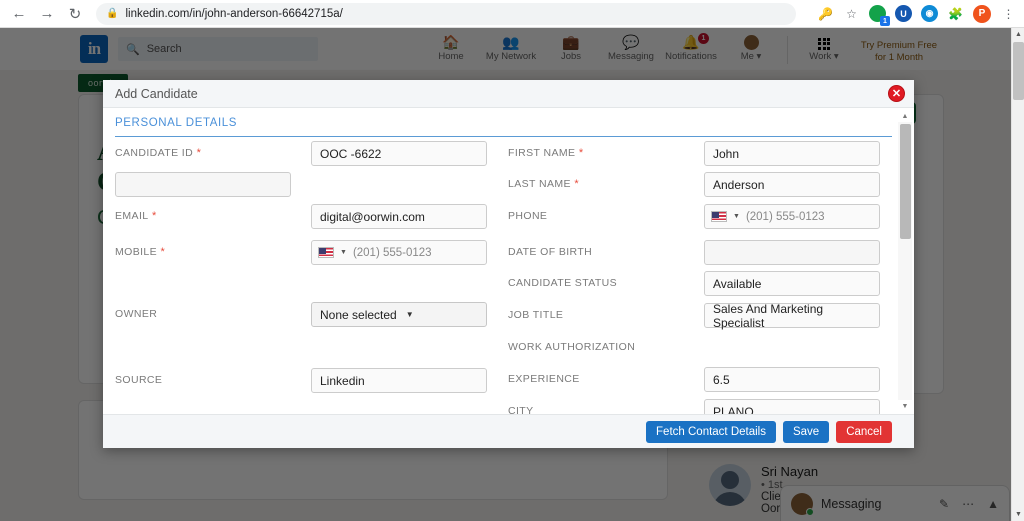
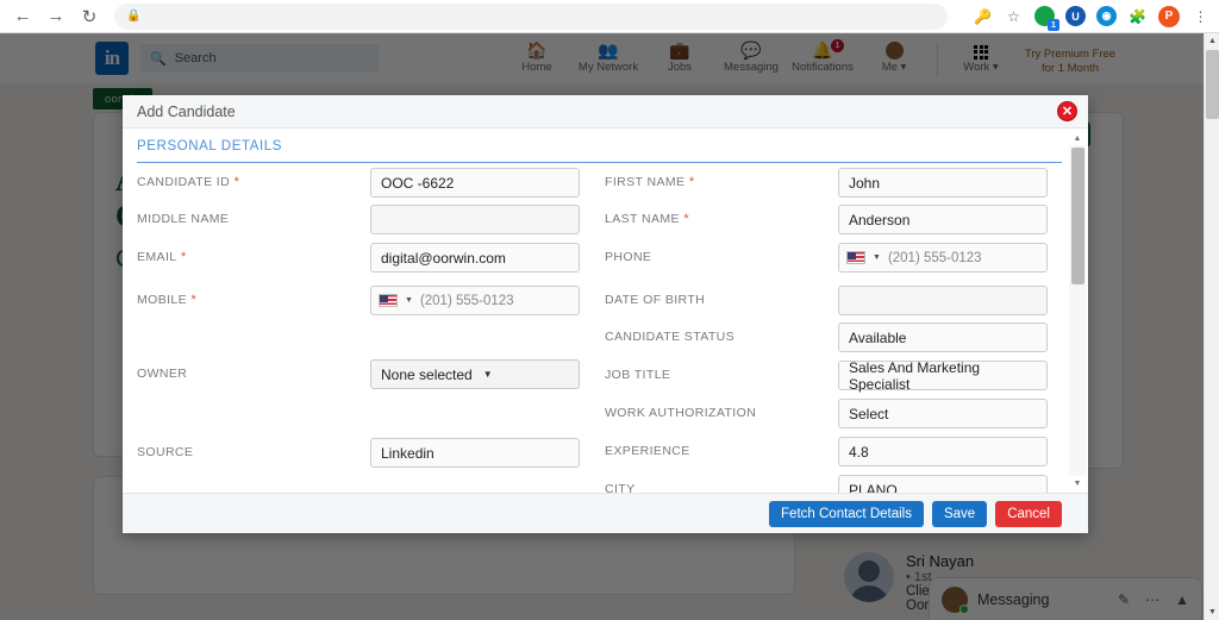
  ←
  →
  ↻
  🔒
- linkedin.com/in/john-anderson-66642715a/
  🔑
  ☆
  U
  ◉
  🧩
  P
  ⋮
  in
  🔍
  Search
  🏠
  Home
  👥
  My Network
  💼
  Jobs
  💬
  Messaging
  🔔
  Notifications
  Me ▾
  Work ▾
  Try Premium Free
  for 1 Month
  Sri Nayan
  • 1st
  Messaging
  ✎
  ⋯
  ▲
  Add Candidate
  ✕
  PERSONAL DETAILS
  CANDIDATE ID *
  OOC -6622
+ MIDDLE NAME
  EMAIL *
  digital@oorwin.com
  MOBILE *
  (201) 555-0123
  OWNER
  None selected
  ▼
  SOURCE
  Linkedin
  FIRST NAME *
  John
  LAST NAME *
  Anderson
  PHONE
  (201) 555-0123
  DATE OF BIRTH
  CANDIDATE STATUS
  Available
  JOB TITLE
  Sales And Marketing Specialist
  WORK AUTHORIZATION
+ Select
  EXPERIENCE
- 6.5
+ 4.8
  CITY
  PLANO
  Fetch Contact Details
  Save
  Cancel
